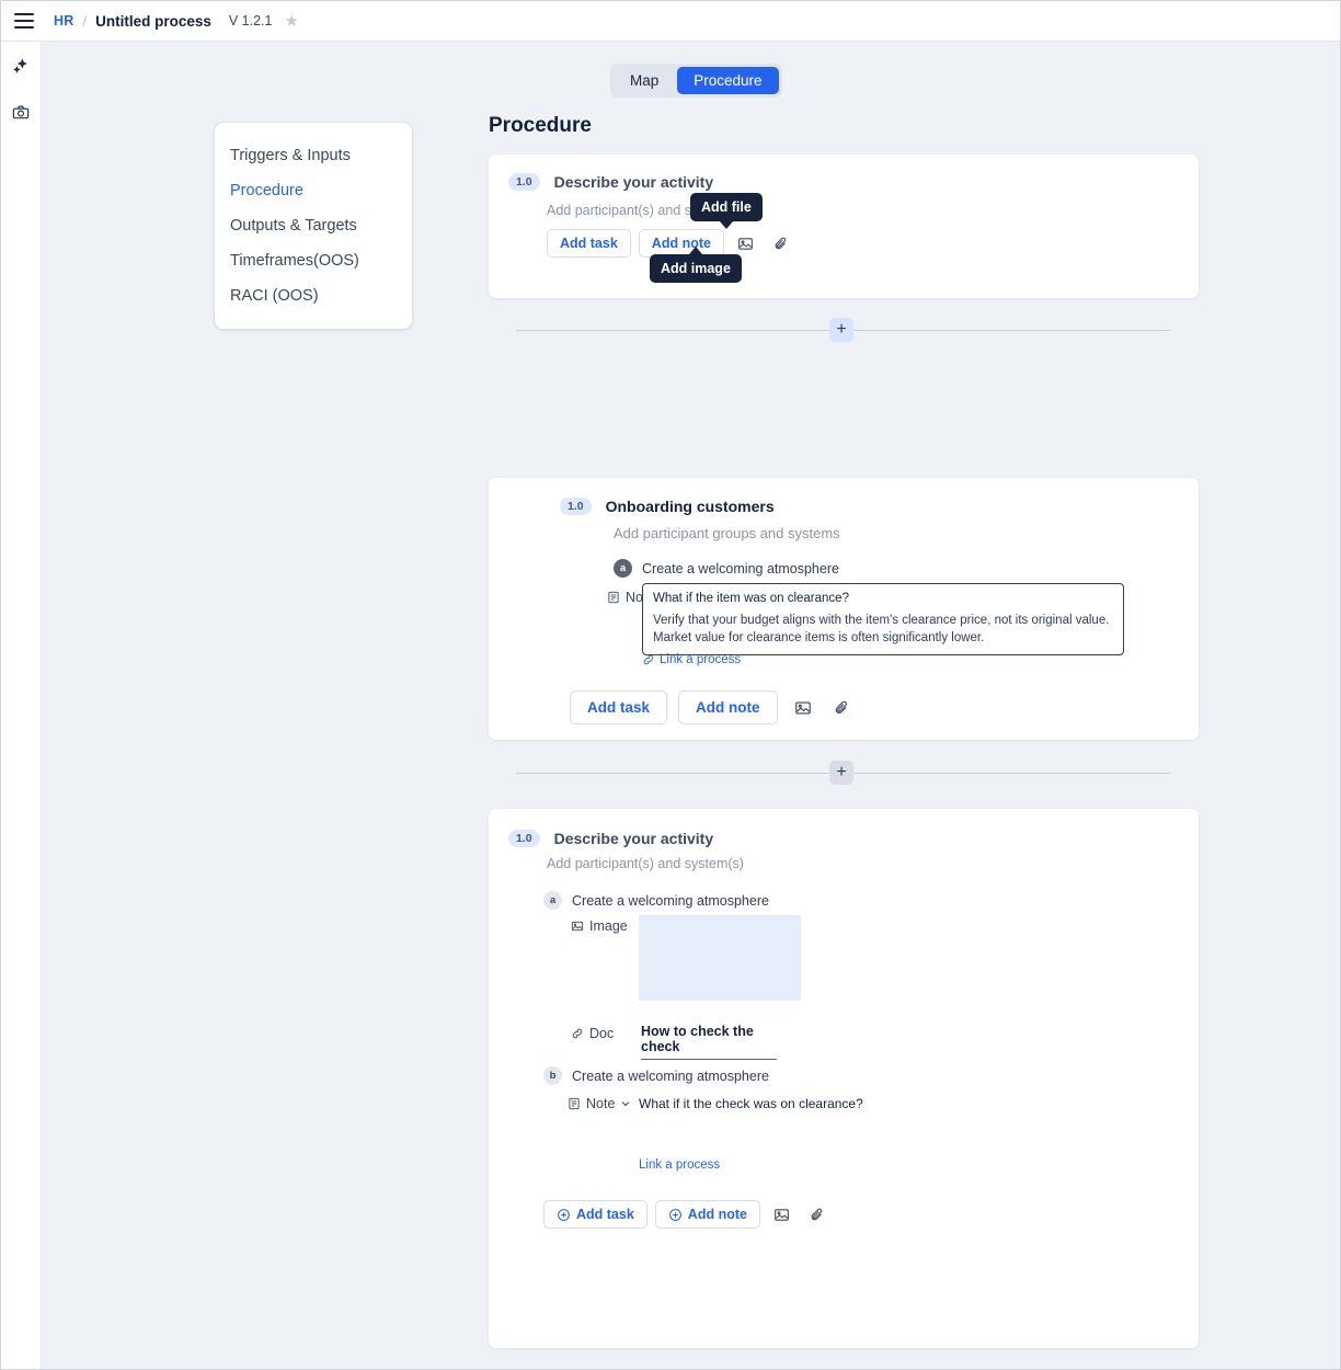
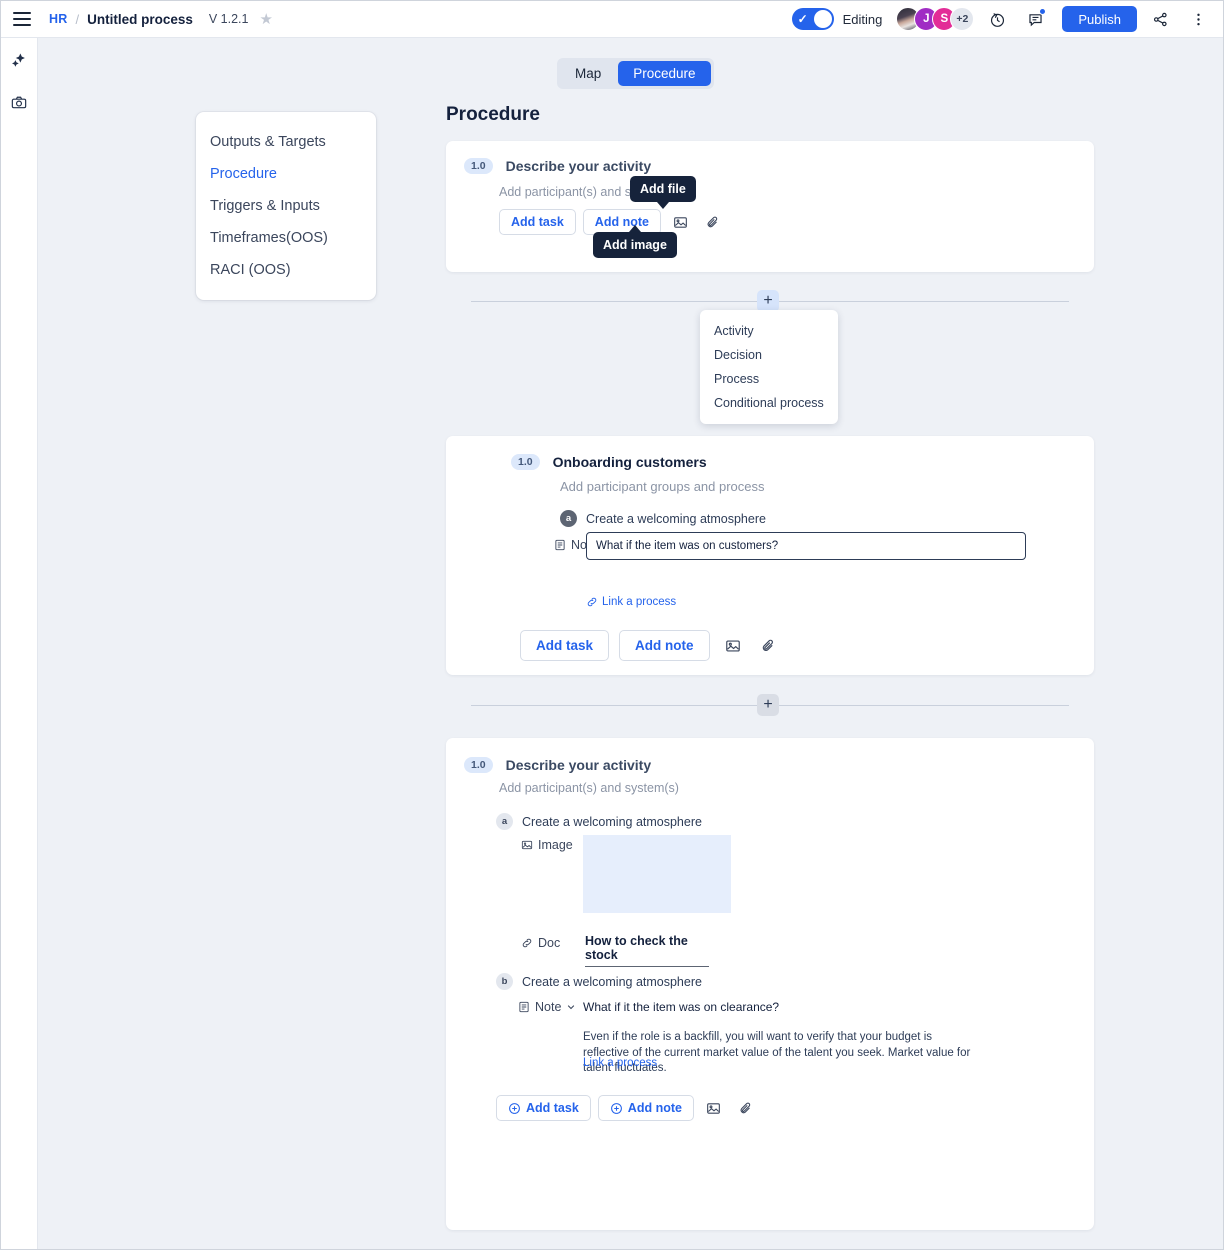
  HR
  /
  Untitled process
  V 1.2.1
  ★
+ ✓
+ Editing
+ J
+ S
+ +2
+ Publish
  Map
  Procedure
- Triggers & Inputs
+ Outputs & Targets
  Procedure
- Outputs & Targets
+ Triggers & Inputs
  Timeframes(OOS)
  RACI (OOS)
  Procedure
  1.0
  Describe your activity
  Add participant(s) and s
  Add task
  Add note
  Add file
  Add image
  +
+ Activity
+ Decision
+ Process
+ Conditional process
  1.0
  Onboarding customers
- Add participant groups and systems
+ Add participant groups and process
  a
  Create a welcoming atmosphere
- What if the item was on clearance?
+ What if the item was on customers?
- Verify that your budget aligns with the item's clearance price, not its original value. Market value for clearance items is often significantly lower.
  Link a process
  Add task
  Add note
  +
  1.0
  Describe your activity
  Add participant(s) and system(s)
  a
  Create a welcoming atmosphere
  Image
  Doc
- How to check the check
+ How to check the stock
  b
  Create a welcoming atmosphere
  Note
- What if it the check was on clearance?
+ What if it the item was on clearance?
+ Even if the role is a backfill, you will want to verify that your budget is reflective of the current market value of the talent you seek. Market value for talent fluctuates.
  Link a process
  Add task
  Add note
